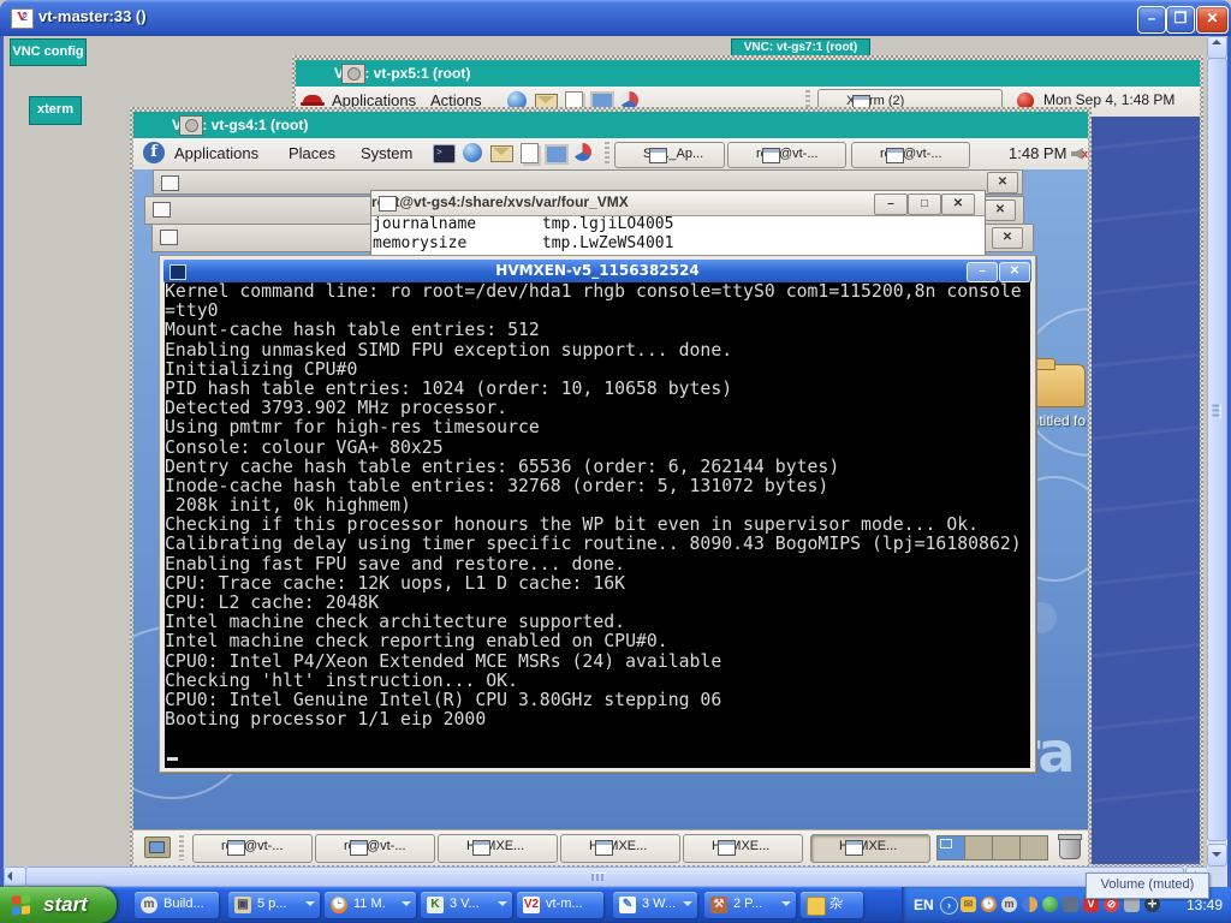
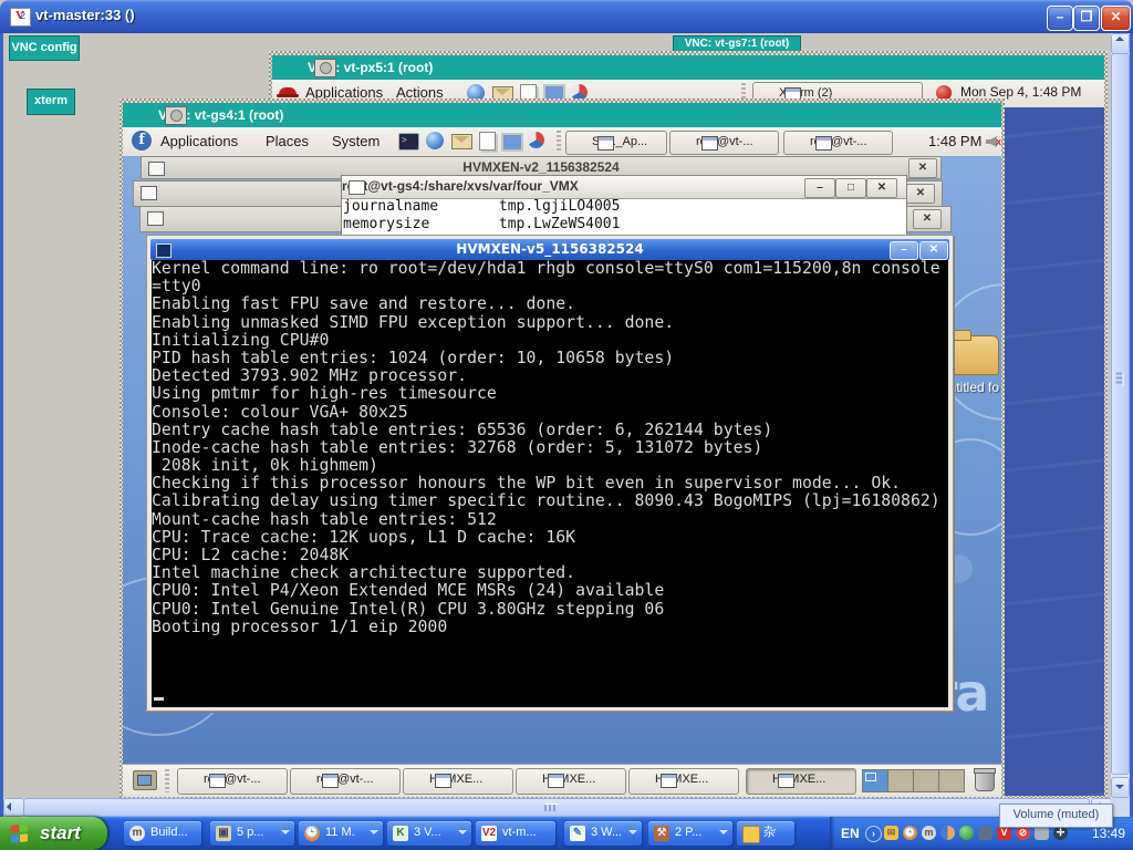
  V2
  vt-master:33 ()
  –
  ❐
  ✕
  VNC config
  VNC: vt-gs7:1 (root)
  xterm
  V: vt-px5:1 (root)
  Applications
  Actions
  Xrm (2)
  Mon Sep 4, 1:48 PM
  V: vt-gs4:1 (root)
  f
  Applications
  Places
  System
  S_Ap...
  r@vt-...
  r@vt-...
  1:48 PM
  x
  titled fo
+ HVMXEN-v2_1156382524
  ✕
  ✕
  ✕
  rt@vt-gs4:/share/xvs/var/four_VMX
  –
  □
  ✕
  journalname tmp.lgjiLO4005
  memorysize tmp.LwZeWS4001
  HVMXEN-v5_1156382524
  –
  ✕
  Kernel command line: ro root=/dev/hda1 rhgb console=ttyS0 com1=115200,8n console
  =tty0
- Mount-cache hash table entries: 512
+ Enabling fast FPU save and restore... done.
  Enabling unmasked SIMD FPU exception support... done.
  Initializing CPU#0
  PID hash table entries: 1024 (order: 10, 10658 bytes)
  Detected 3793.902 MHz processor.
  Using pmtmr for high-res timesource
  Console: colour VGA+ 80x25
  Dentry cache hash table entries: 65536 (order: 6, 262144 bytes)
  Inode-cache hash table entries: 32768 (order: 5, 131072 bytes)
  208k init, 0k highmem)
  Checking if this processor honours the WP bit even in supervisor mode... Ok.
  Calibrating delay using timer specific routine.. 8090.43 BogoMIPS (lpj=16180862)
- Enabling fast FPU save and restore... done.
+ Mount-cache hash table entries: 512
  CPU: Trace cache: 12K uops, L1 D cache: 16K
  CPU: L2 cache: 2048K
  Intel machine check architecture supported.
- Intel machine check reporting enabled on CPU#0.
  CPU0: Intel P4/Xeon Extended MCE MSRs (24) available
- Checking 'hlt' instruction... OK.
  CPU0: Intel Genuine Intel(R) CPU 3.80GHz stepping 06
  Booting processor 1/1 eip 2000
  r@vt-...
  r@vt-...
  HXE...
  HXE...
  HXE...
  HXE...
  start
  m
  Build...
  ▣
  5 p...
  🕒
  11 M.
  K
  3 V...
  V2
  vt-m...
  ✎
  3 W...
  ⚒
  2 P...
  杂
  EN
  ›
  ✉
  🕒
  m
  V
  ⊘
  ✛
  13:49
  Volume (muted)
